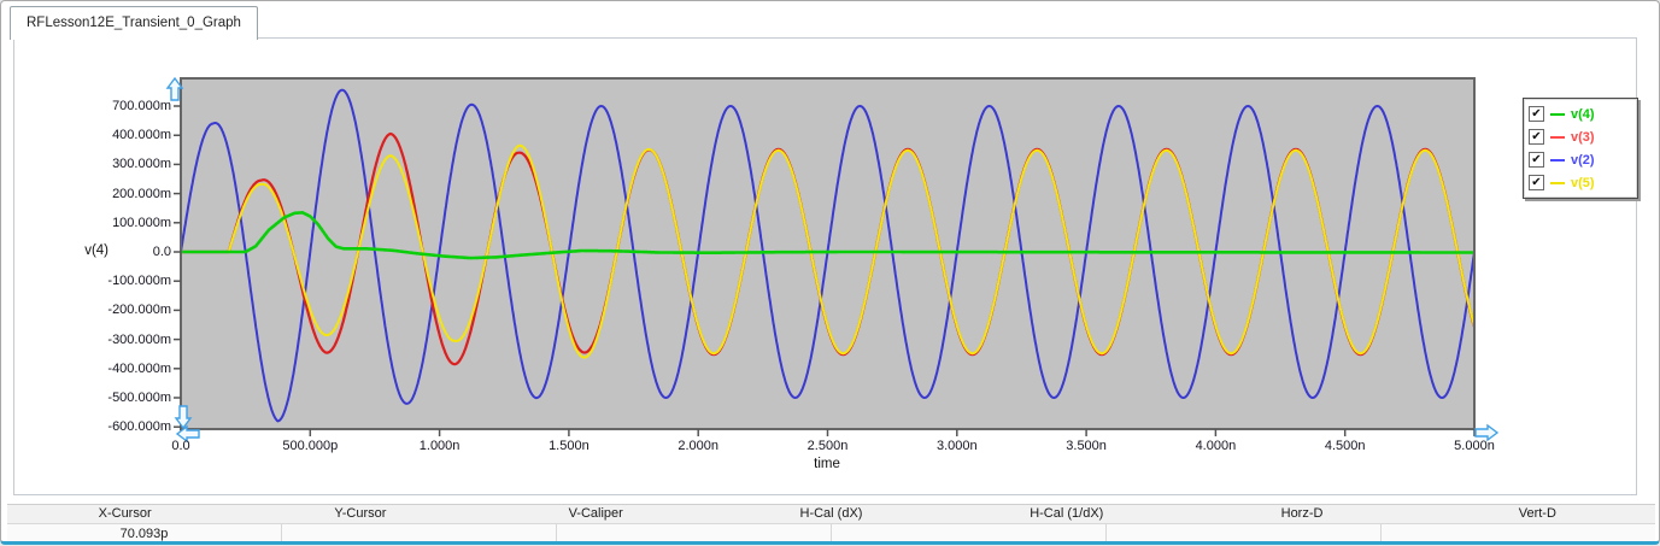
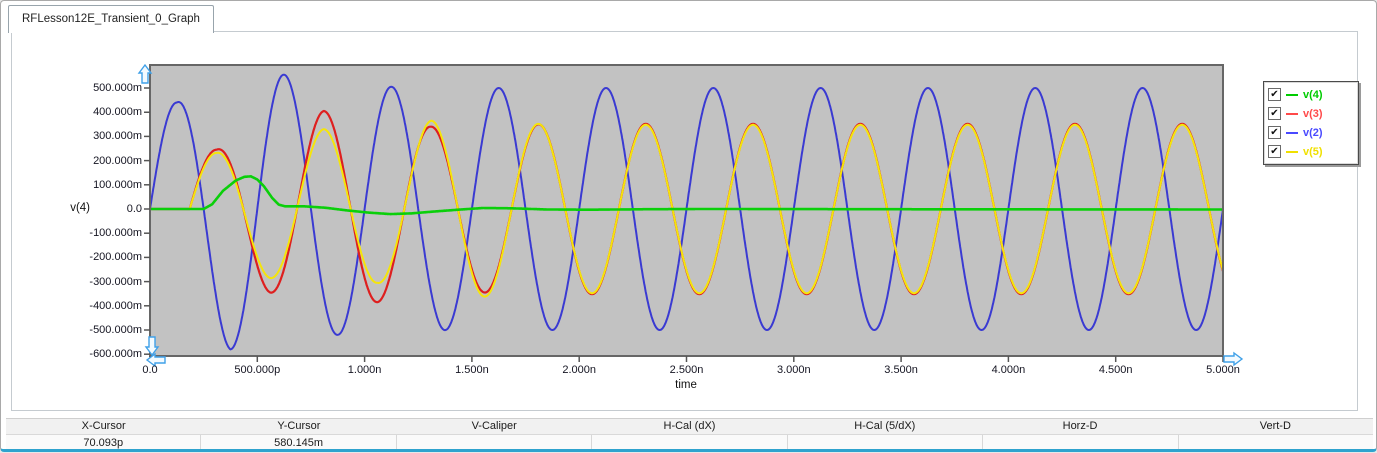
  RFLesson12E_Transient_0_Graph
- 700.000m
+ 500.000m
  400.000m
  300.000m
  200.000m
  100.000m
  0.0
  -100.000m
  -200.000m
  -300.000m
  -400.000m
  -500.000m
  -600.000m
  0.0
  500.000p
  1.000n
  1.500n
  2.000n
  2.500n
  3.000n
  3.500n
  4.000n
  4.500n
  5.000n
  v(4)
  time
  ✔
  v(4)
  ✔
  v(3)
  ✔
  v(2)
  ✔
  v(5)
  X-Cursor
  Y-Cursor
  V-Caliper
  H-Cal (dX)
- H-Cal (1/dX)
+ H-Cal (5/dX)
  Horz-D
  Vert-D
  70.093p
+ 580.145m
